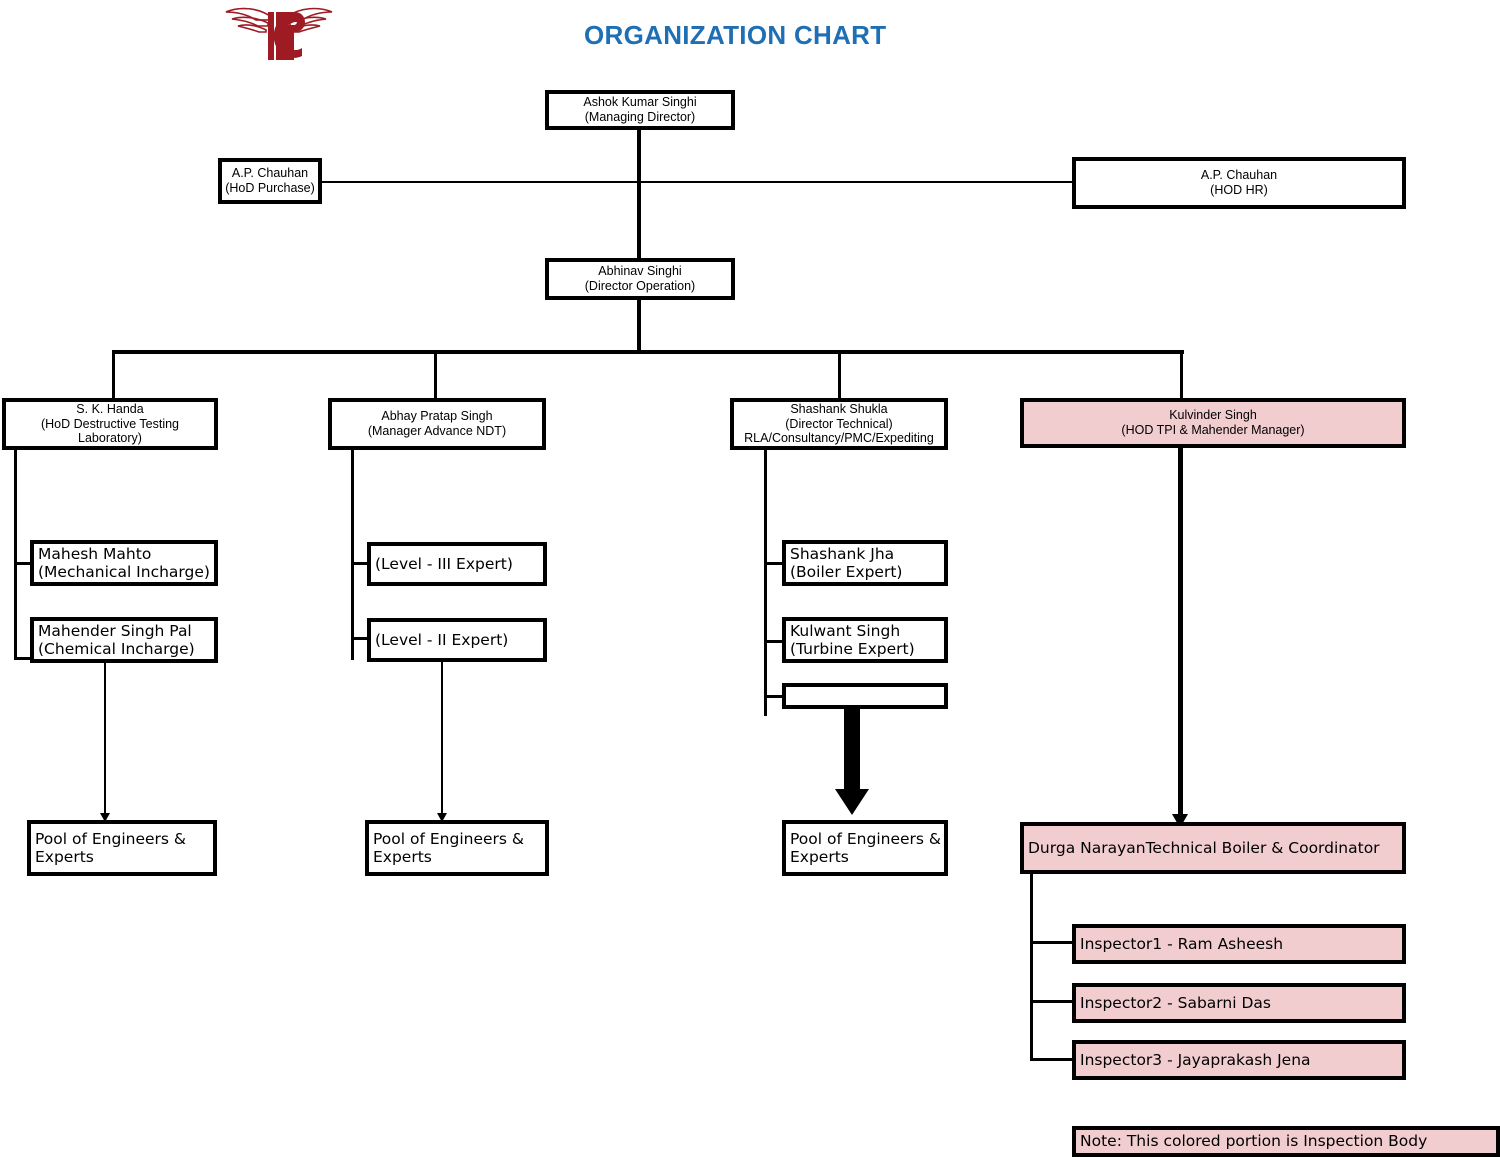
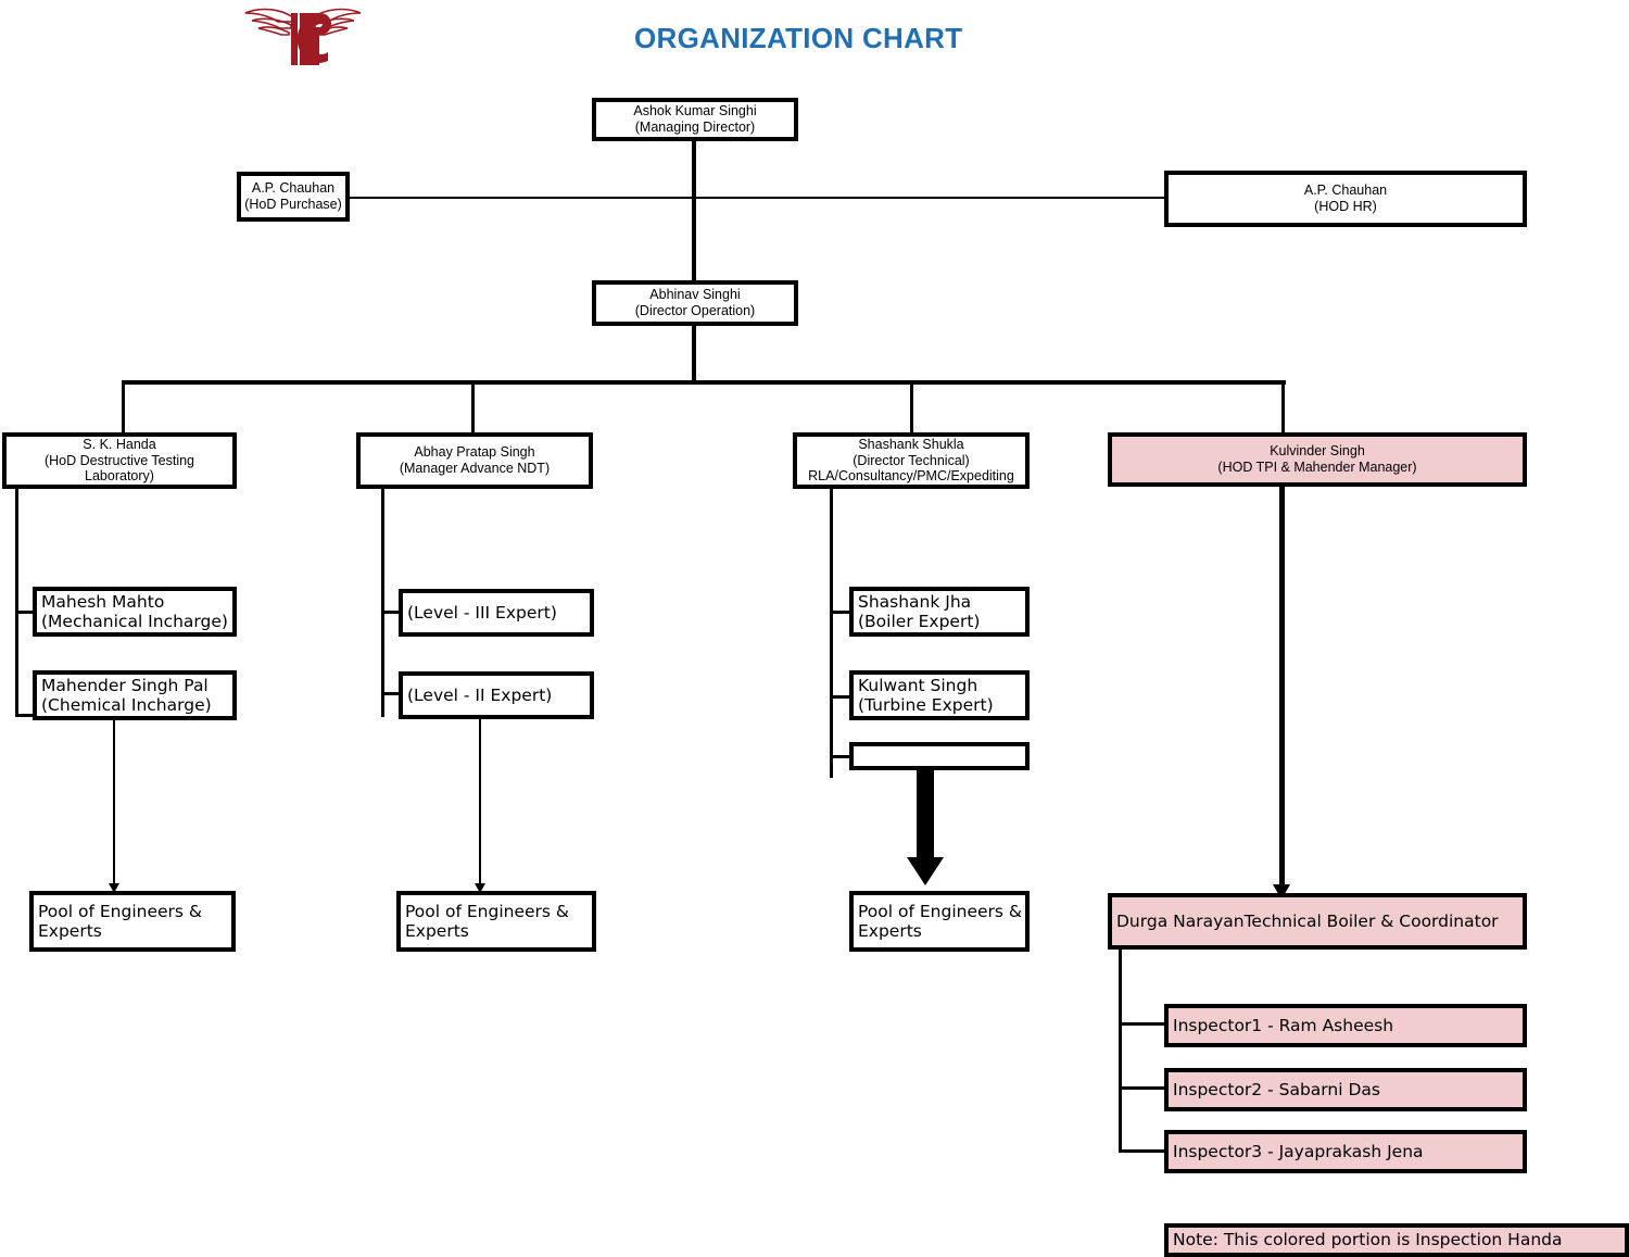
  ORGANIZATION CHART
  Ashok Kumar Singhi
  (Managing Director)
  A.P. Chauhan
  (HoD Purchase)
  A.P. Chauhan
  (HOD HR)
  Abhinav Singhi
  (Director Operation)
  S. K. Handa
  (HoD Destructive Testing
  Laboratory)
  Abhay Pratap Singh
  (Manager Advance NDT)
  Shashank Shukla
  (Director Technical)
  RLA/Consultancy/PMC/Expediting
  Kulvinder Singh
  (HOD TPI & Mahender Manager)
  Mahesh Mahto
  (Mechanical Incharge)
  Mahender Singh Pal
  (Chemical Incharge)
  Pool of Engineers &
  Experts
  (Level - III Expert)
  (Level - II Expert)
  Pool of Engineers &
  Experts
  Shashank Jha
  (Boiler Expert)
  Kulwant Singh
  (Turbine Expert)
  Pool of Engineers &
  Experts
  Durga NarayanTechnical Boiler & Coordinator
  Inspector1 - Ram Asheesh
  Inspector2 - Sabarni Das
  Inspector3 - Jayaprakash Jena
- Note: This colored portion is Inspection Body
+ Note: This colored portion is Inspection Handa
